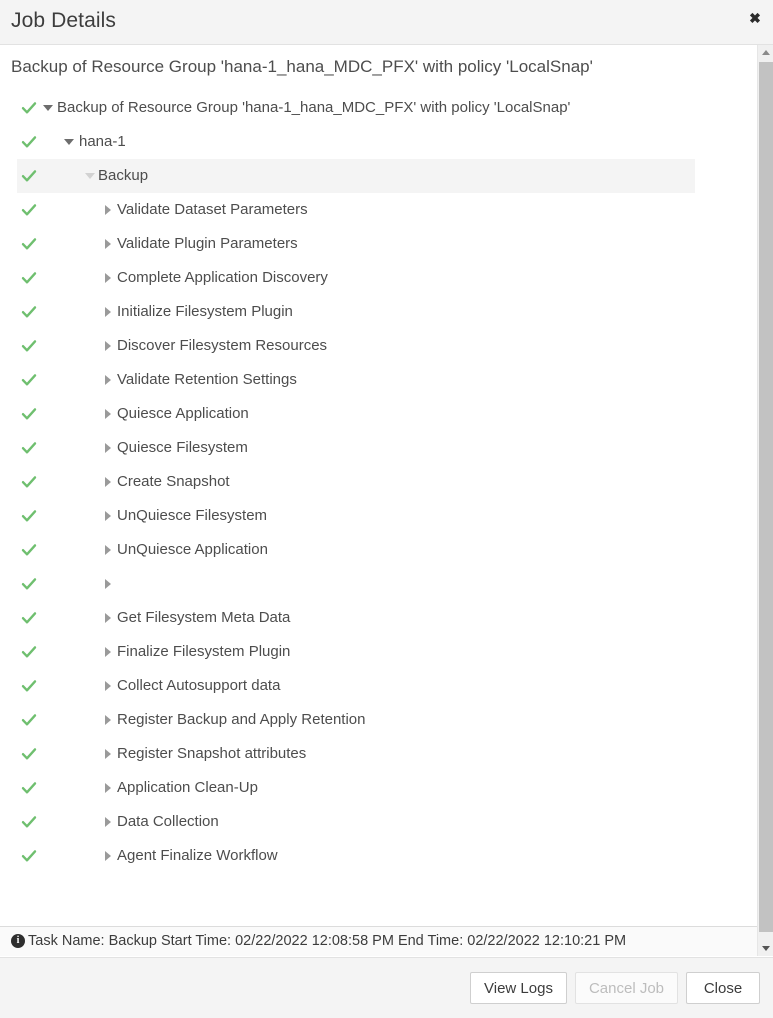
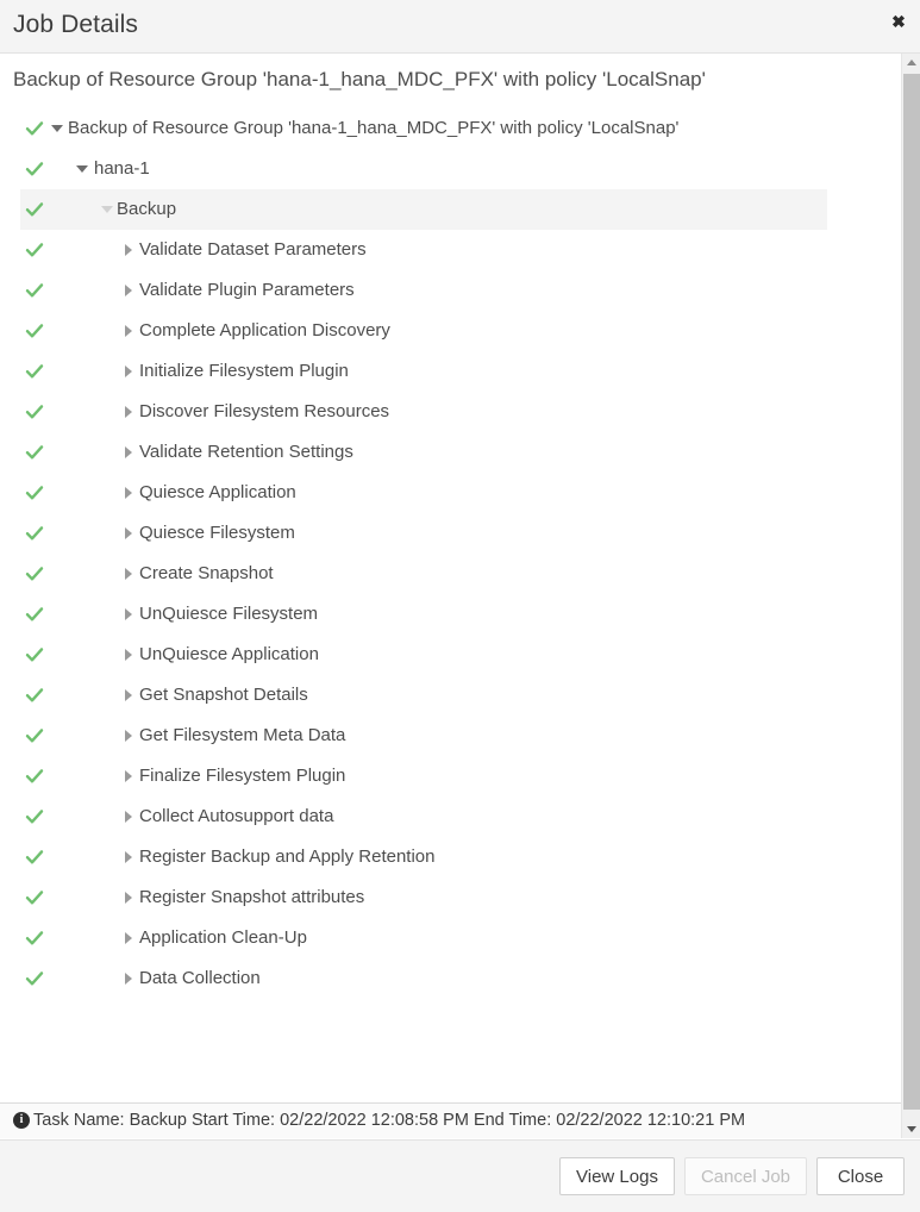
  Job Details
  ✖
  Backup of Resource Group 'hana-1_hana_MDC_PFX' with policy 'LocalSnap'
  Backup of Resource Group 'hana-1_hana_MDC_PFX' with policy 'LocalSnap'
  hana-1
  Backup
  Validate Dataset Parameters
  Validate Plugin Parameters
  Complete Application Discovery
  Initialize Filesystem Plugin
  Discover Filesystem Resources
  Validate Retention Settings
  Quiesce Application
  Quiesce Filesystem
  Create Snapshot
  UnQuiesce Filesystem
  UnQuiesce Application
+ Get Snapshot Details
  Get Filesystem Meta Data
  Finalize Filesystem Plugin
  Collect Autosupport data
  Register Backup and Apply Retention
  Register Snapshot attributes
  Application Clean-Up
  Data Collection
- Agent Finalize Workflow
  i
  Task Name: Backup Start Time: 02/22/2022 12:08:58 PM End Time: 02/22/2022 12:10:21 PM
  View Logs
  Cancel Job
  Close
